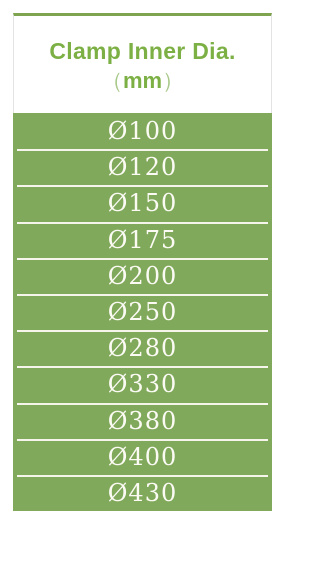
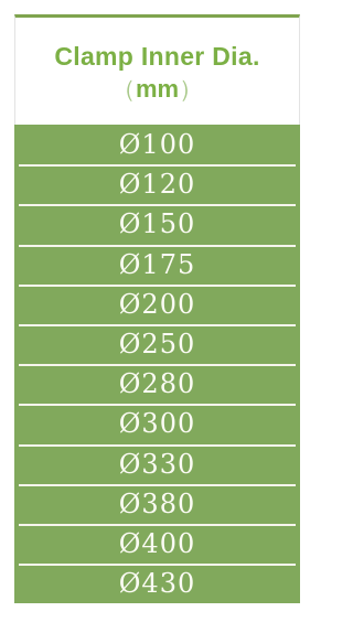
  Clamp Inner Dia.
  （mm）
  Ø100
  Ø120
  Ø150
  Ø175
  Ø200
  Ø250
  Ø280
+ Ø300
  Ø330
  Ø380
  Ø400
  Ø430
